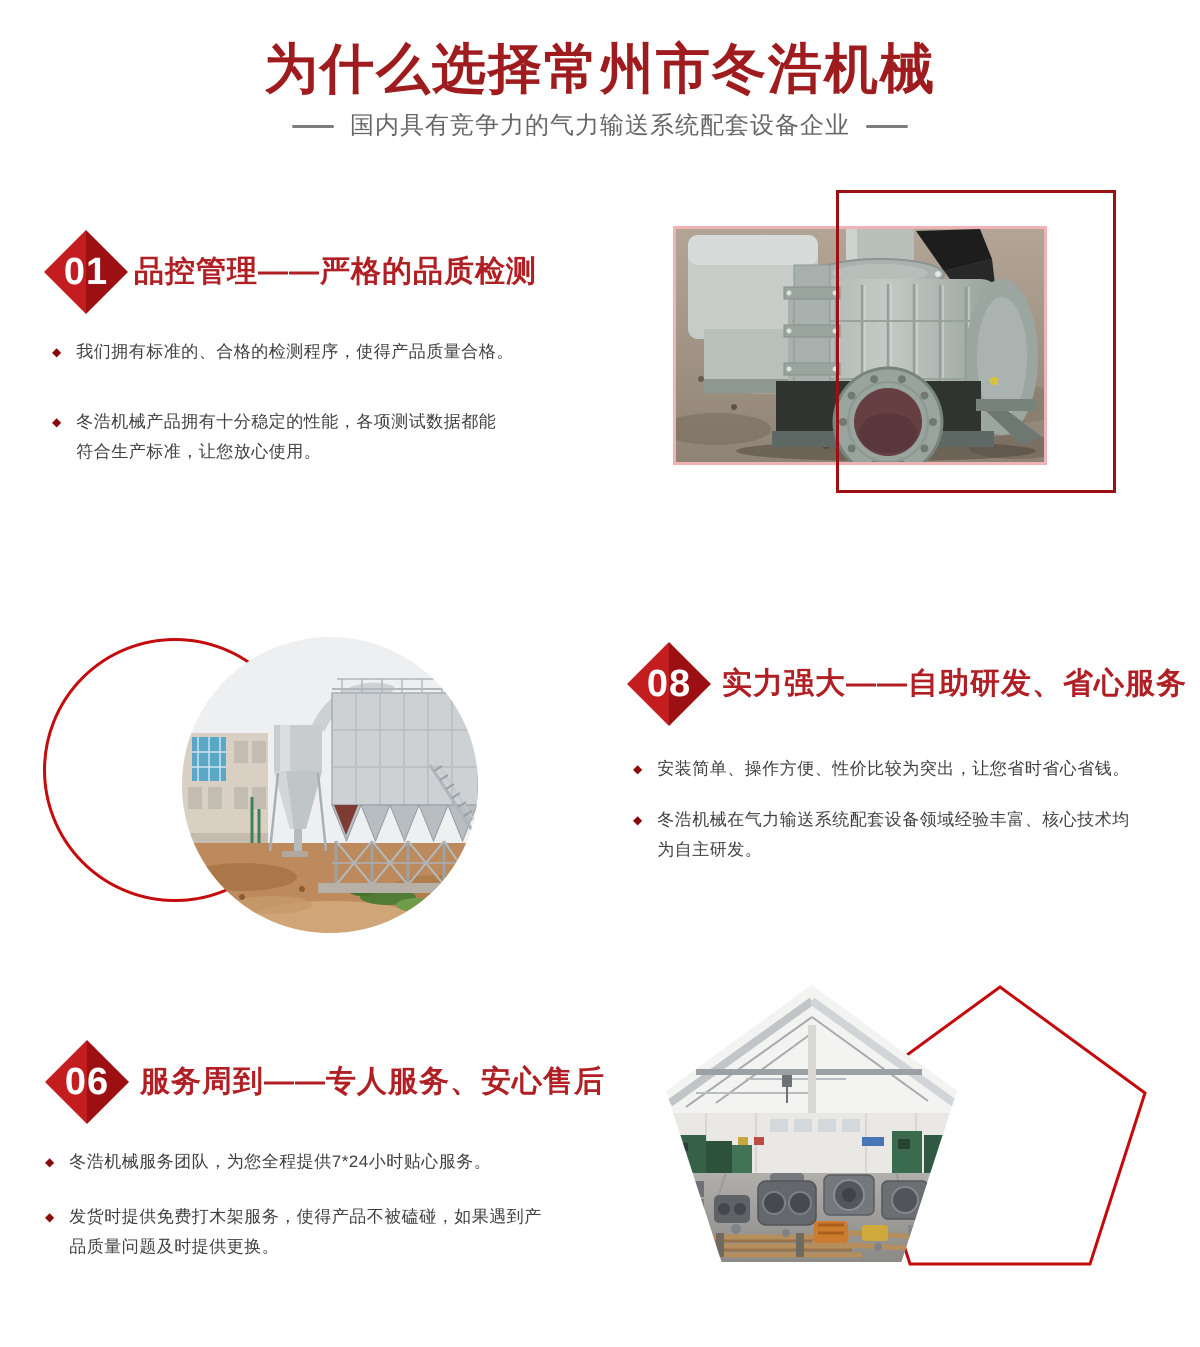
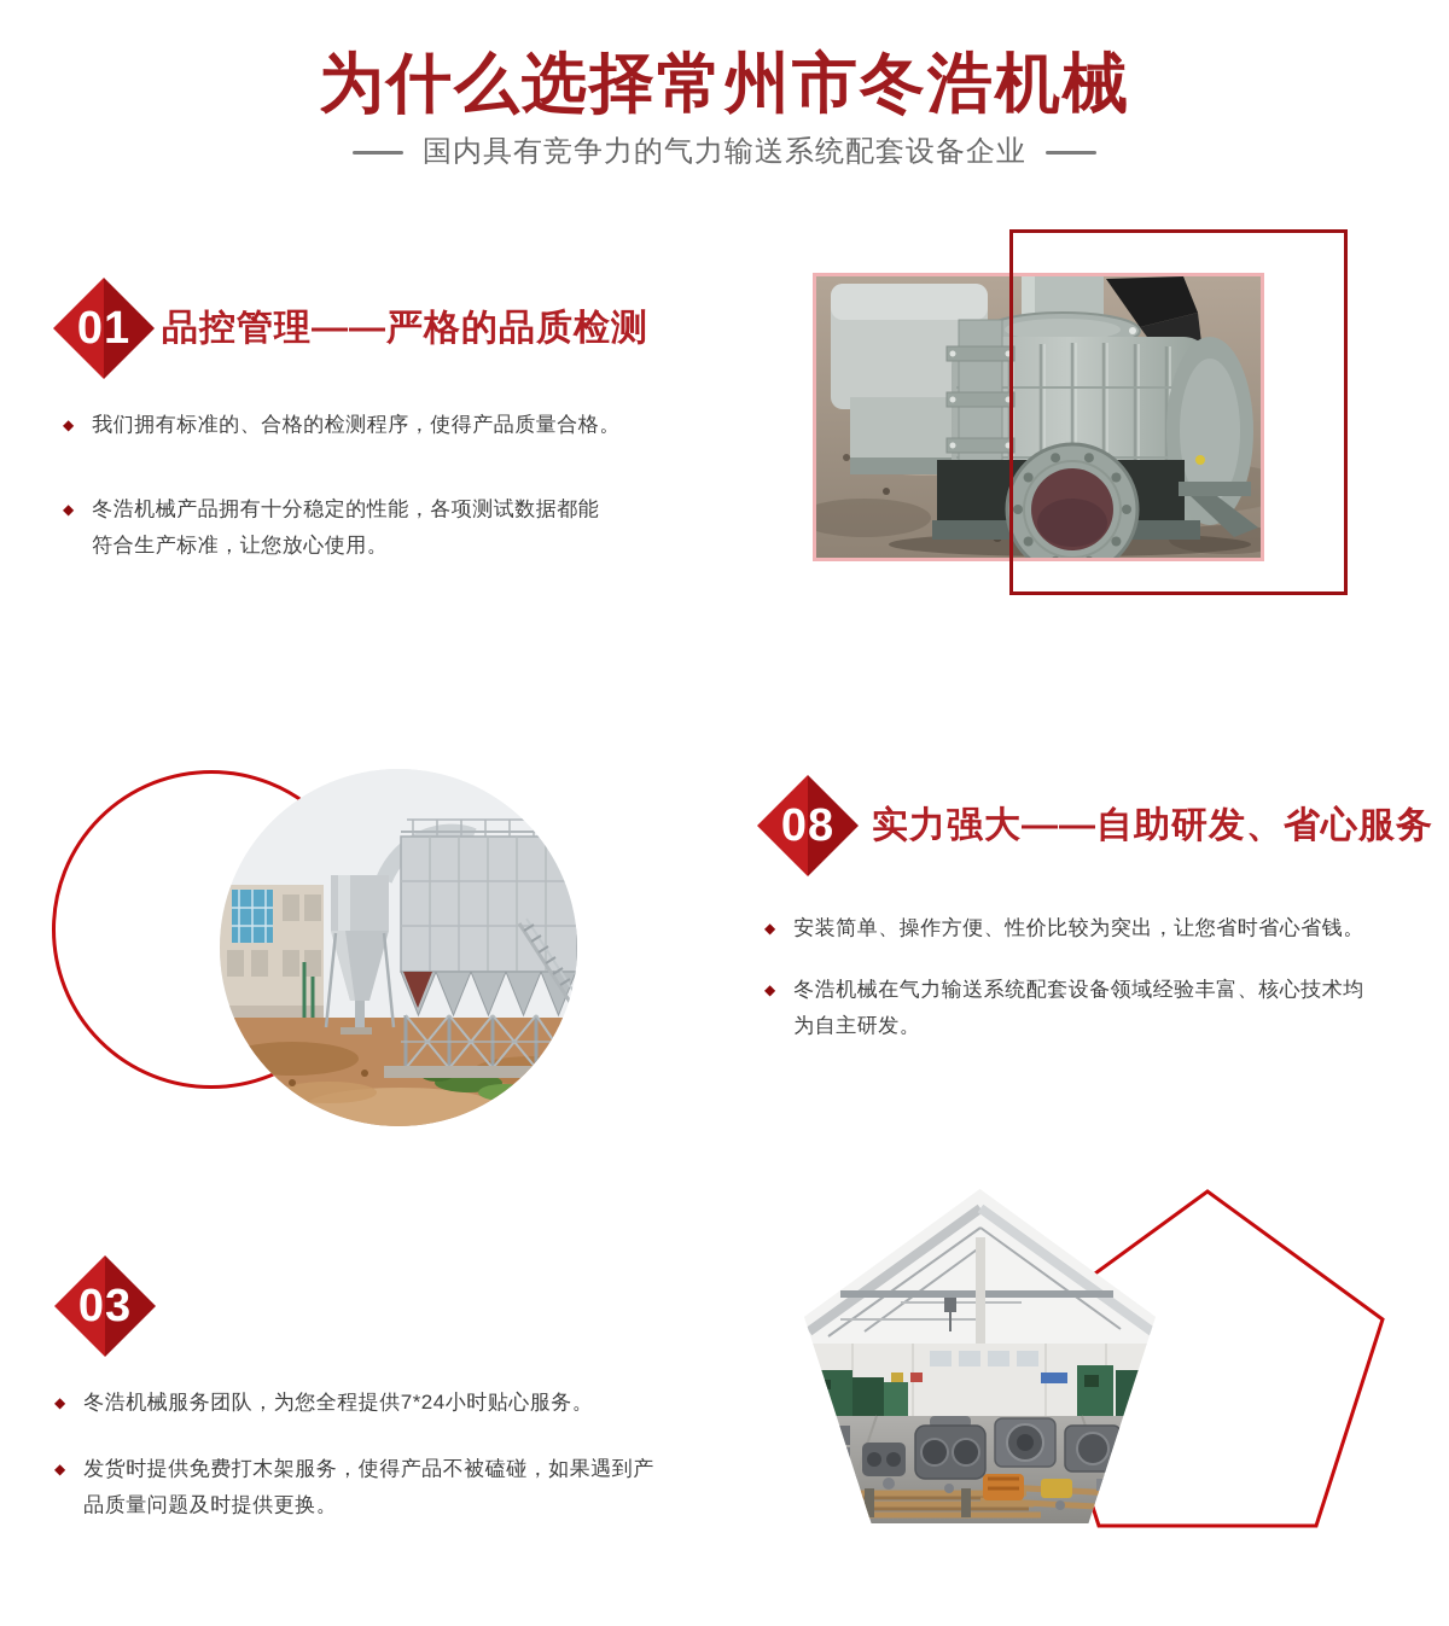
  为什么选择常州市冬浩机械
  国内具有竞争力的气力输送系统配套设备企业
  01
  品控管理——严格的品质检测
  ◆
  我们拥有标准的、合格的检测程序，使得产品质量合格。
  ◆
  冬浩机械产品拥有十分稳定的性能，各项测试数据都能
  符合生产标准，让您放心使用。
  08
  实力强大——自助研发、省心服务
  ◆
  安装简单、操作方便、性价比较为突出，让您省时省心省钱。
  ◆
  冬浩机械在气力输送系统配套设备领域经验丰富、核心技术均
  为自主研发。
- 06
+ 03
- 服务周到——专人服务、安心售后
  ◆
  冬浩机械服务团队，为您全程提供7*24小时贴心服务。
  ◆
  发货时提供免费打木架服务，使得产品不被磕碰，如果遇到产
  品质量问题及时提供更换。
